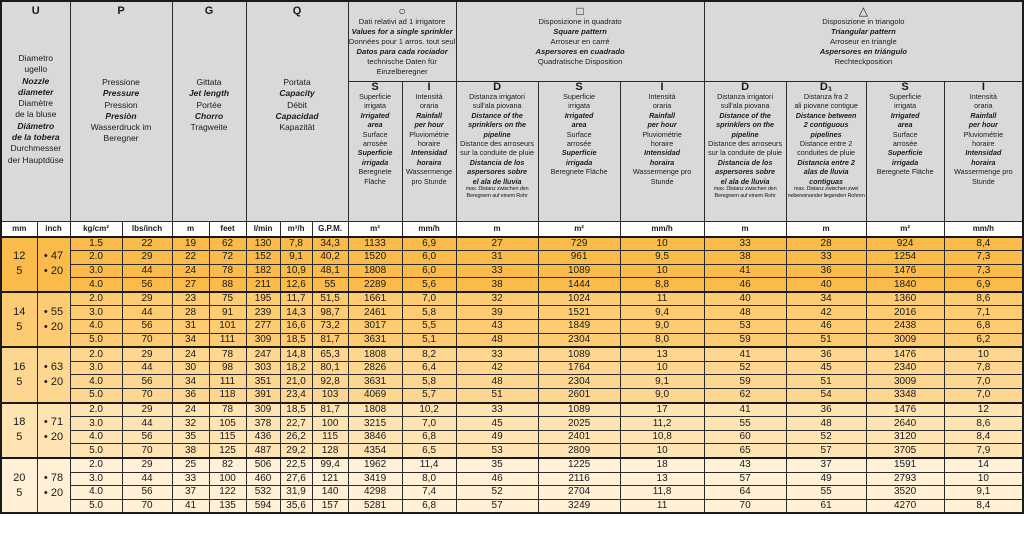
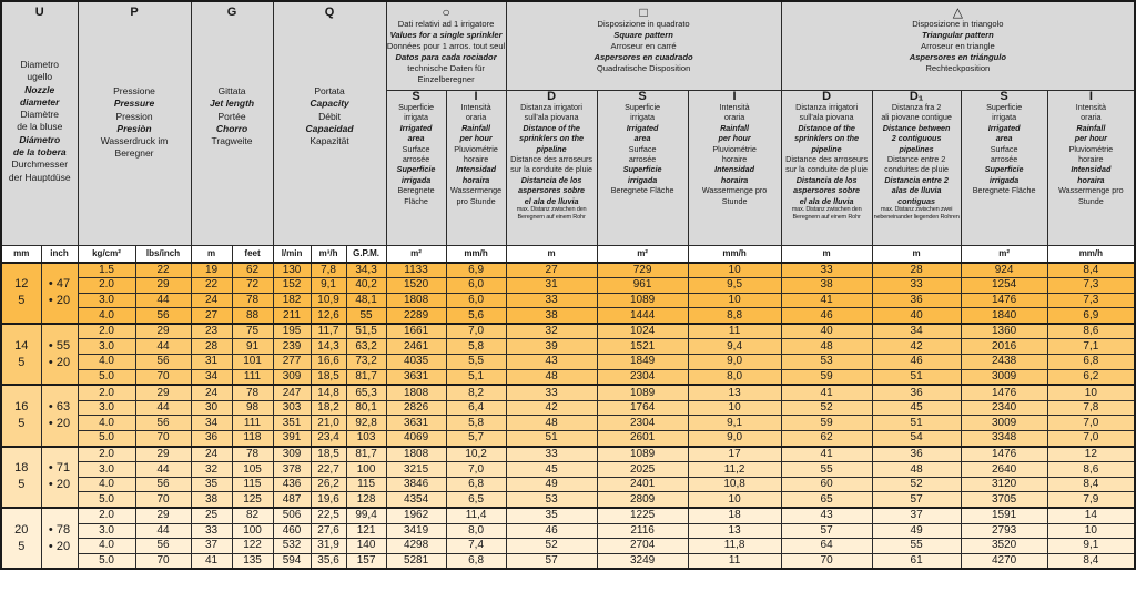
  U DiametrougelloNozzlediameterDiamètrede la bluseDiámetrode la toberaDurchmesserder Hauptdüse	P PressionePressurePressionPresiònWasserdruck imBeregner	G GittataJet lengthPortéeChorroTragweite	Q PortataCapacityDébitCapacidadKapazität	○ Dati relativi ad 1 irrigatoreValues for a single sprinklerDonnées pour 1 arros. tout seulDatos para cada rociadortechnische Daten fürEinzelberegner	□ Disposizione in quadratoSquare patternArroseur en carréAspersores en cuadradoQuadratische Disposition	△ Disposizione in triangoloTriangular patternArroseur en triangleAspersores en triánguloRechteckposition
  SSuperficieirrigataIrrigatedareaSurfacearroséeSuperficieirrigadaBeregneteFläche	IIntensitàorariaRainfallper hourPluviométriehoraireIntensidadhorairaWassermengepro Stunde	DDistanza irrigatorisull'ala piovanaDistance of thesprinklers on thepipelineDistance des arroseurssur la conduite de pluieDistancia de losaspersores sobreel ala de lluvia	SSuperficieirrigataIrrigatedareaSurfacearroséeSuperficieirrigadaBeregnete Fläche	IIntensitàorariaRainfallper hourPluviométriehoraireIntensidadhorairaWassermenge proStunde	DDistanza irrigatorisull'ala piovanaDistance of thesprinklers on thepipelineDistance des arroseurssur la conduite de pluieDistancia de losaspersores sobreel ala de lluvia	D₁Distanza fra 2ali piovane contigueDistance between2 contiguouspipelinesDistance entre 2conduites de pluieDistancia entre 2alas de lluviacontiguas	SSuperficieirrigataIrrigatedareaSurfacearroséeSuperficieirrigadaBeregnete Fläche	IIntensitàorariaRainfallper hourPluviométriehoraireIntensidadhorairaWassermenge proStunde
  mm	inch	kg/cm²	lbs/inch	m	feet	l/min	m³/h	G.P.M.	m²	mm/h	m	m²	mm/h	m	m	m²	mm/h
  125	• 47• 20	1.5	22	19	62	130	7,8	34,3	1133	6,9	27	729	10	33	28	924	8,4
  2.0	29	22	72	152	9,1	40,2	1520	6,0	31	961	9,5	38	33	1254	7,3
  3.0	44	24	78	182	10,9	48,1	1808	6,0	33	1089	10	41	36	1476	7,3
  4.0	56	27	88	211	12,6	55	2289	5,6	38	1444	8,8	46	40	1840	6,9
  145	• 55• 20	2.0	29	23	75	195	11,7	51,5	1661	7,0	32	1024	11	40	34	1360	8,6
- 3.0	44	28	91	239	14,3	98,7	2461	5,8	39	1521	9,4	48	42	2016	7,1
+ 3.0	44	28	91	239	14,3	63,2	2461	5,8	39	1521	9,4	48	42	2016	7,1
- 4.0	56	31	101	277	16,6	73,2	3017	5,5	43	1849	9,0	53	46	2438	6,8
+ 4.0	56	31	101	277	16,6	73,2	4035	5,5	43	1849	9,0	53	46	2438	6,8
  5.0	70	34	111	309	18,5	81,7	3631	5,1	48	2304	8,0	59	51	3009	6,2
  165	• 63• 20	2.0	29	24	78	247	14,8	65,3	1808	8,2	33	1089	13	41	36	1476	10
  3.0	44	30	98	303	18,2	80,1	2826	6,4	42	1764	10	52	45	2340	7,8
  4.0	56	34	111	351	21,0	92,8	3631	5,8	48	2304	9,1	59	51	3009	7,0
  5.0	70	36	118	391	23,4	103	4069	5,7	51	2601	9,0	62	54	3348	7,0
  185	• 71• 20	2.0	29	24	78	309	18,5	81,7	1808	10,2	33	1089	17	41	36	1476	12
  3.0	44	32	105	378	22,7	100	3215	7,0	45	2025	11,2	55	48	2640	8,6
  4.0	56	35	115	436	26,2	115	3846	6,8	49	2401	10,8	60	52	3120	8,4
- 5.0	70	38	125	487	29,2	128	4354	6,5	53	2809	10	65	57	3705	7,9
+ 5.0	70	38	125	487	19,6	128	4354	6,5	53	2809	10	65	57	3705	7,9
  205	• 78• 20	2.0	29	25	82	506	22,5	99,4	1962	11,4	35	1225	18	43	37	1591	14
  3.0	44	33	100	460	27,6	121	3419	8,0	46	2116	13	57	49	2793	10
  4.0	56	37	122	532	31,9	140	4298	7,4	52	2704	11,8	64	55	3520	9,1
  5.0	70	41	135	594	35,6	157	5281	6,8	57	3249	11	70	61	4270	8,4
